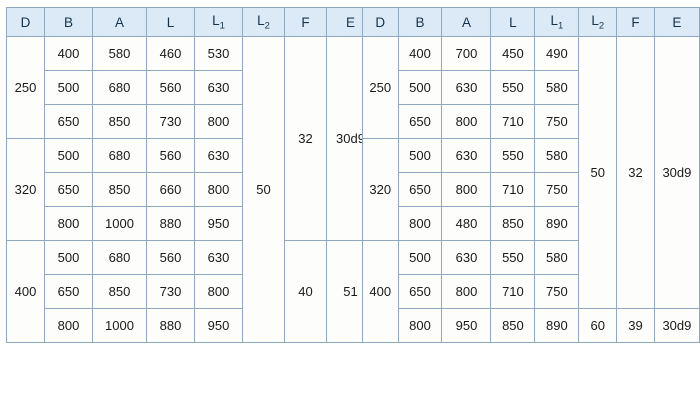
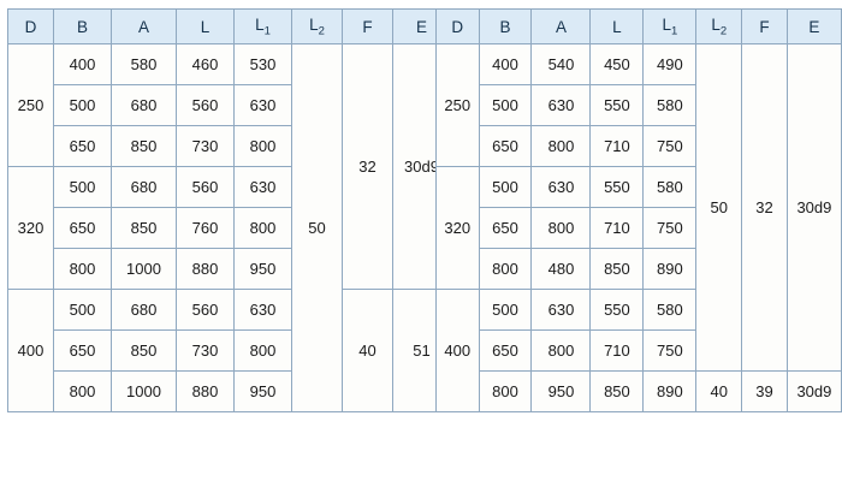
  D	B	A	L	L1	L2	F	E
  250	400	580	460	530	50	32	30d
  500	680	560	630
  650	850	730	800
  320	500	680	560	630
- 650	850	660	800
+ 650	850	760	800
  800	1000	880	950
  400	500	680	560	630	40	51
  650	850	730	800
  800	1000	880	950
  D	B	A	L	L1	L2	F	E
- 250	400	700	450	490	50	32	30d9
+ 250	400	540	450	490	50	32	30d9
  500	630	550	580
  650	800	710	750
  320	500	630	550	580
  650	800	710	750
  800	480	850	890
  400	500	630	550	580
  650	800	710	750
- 800	950	850	890	60	39	30d9
+ 800	950	850	890	40	39	30d9
